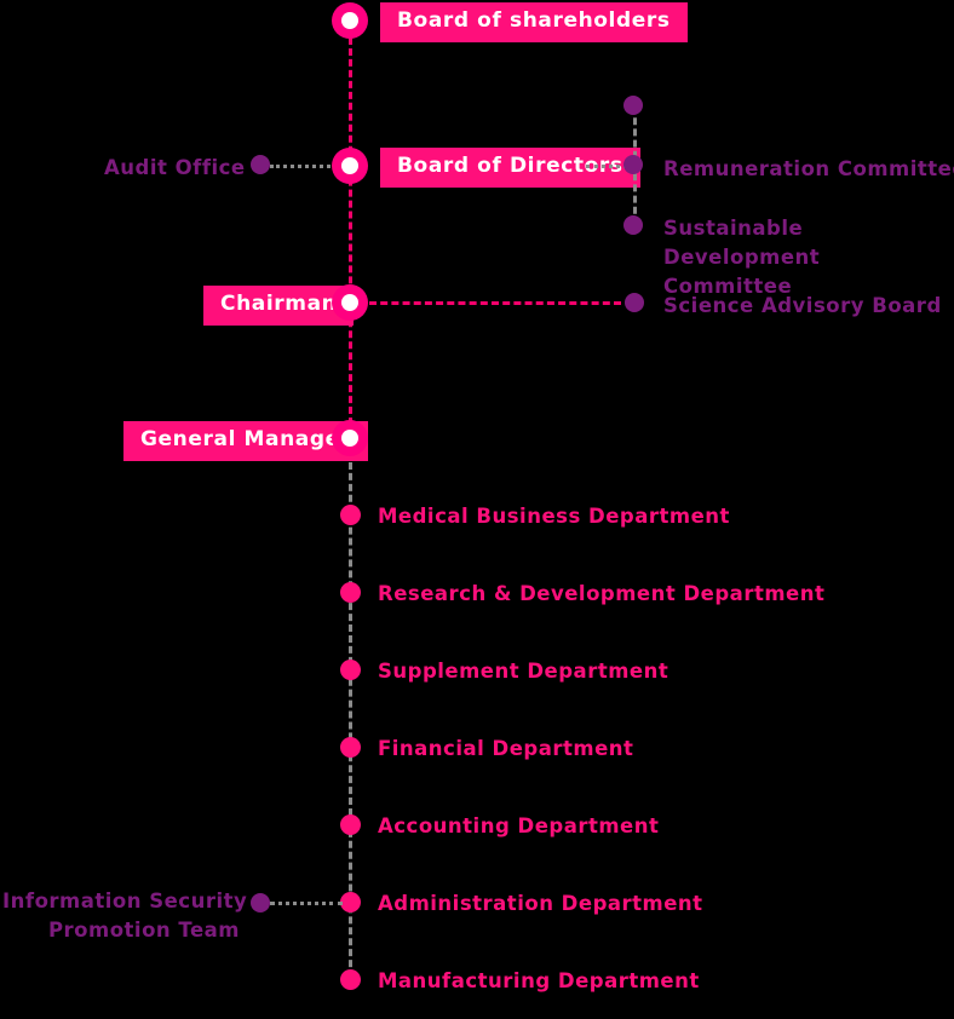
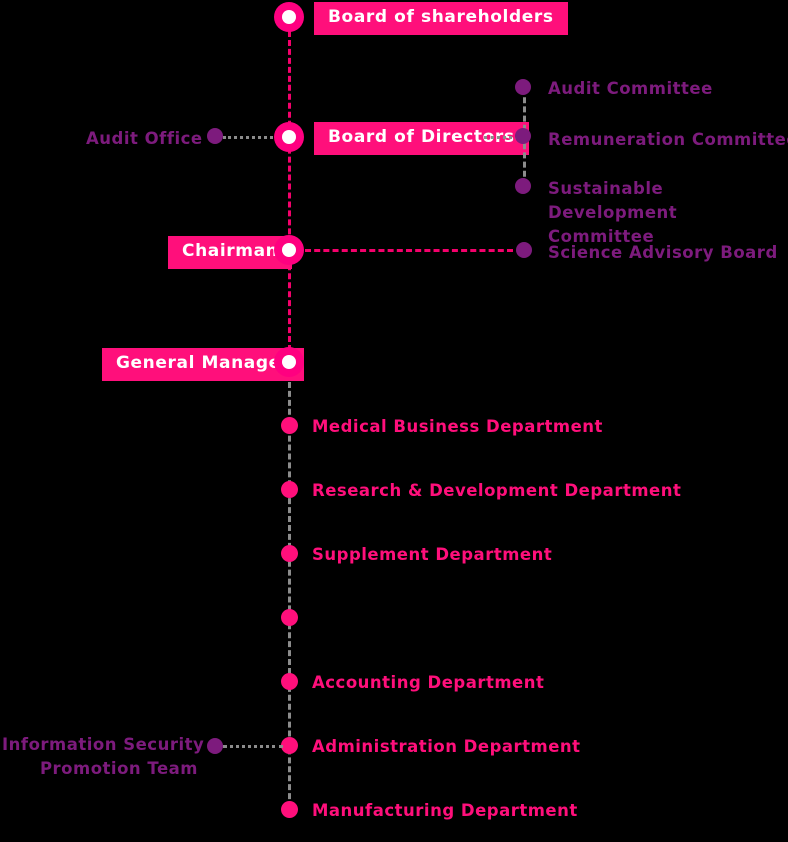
  Board of shareholders
  Audit Office
  Board of Directors
+ Audit Committee
  Remuneration Committe
  Sustainable Development Committee
  Chairman
  Science Advisory Board
  General Manag
  Medical Business Department
  Research & Development Department
  Supplement Department
- Financial Department
  Accounting Department
  Administration Department
  Manufacturing Department
  Information Security
  Promotion Team
